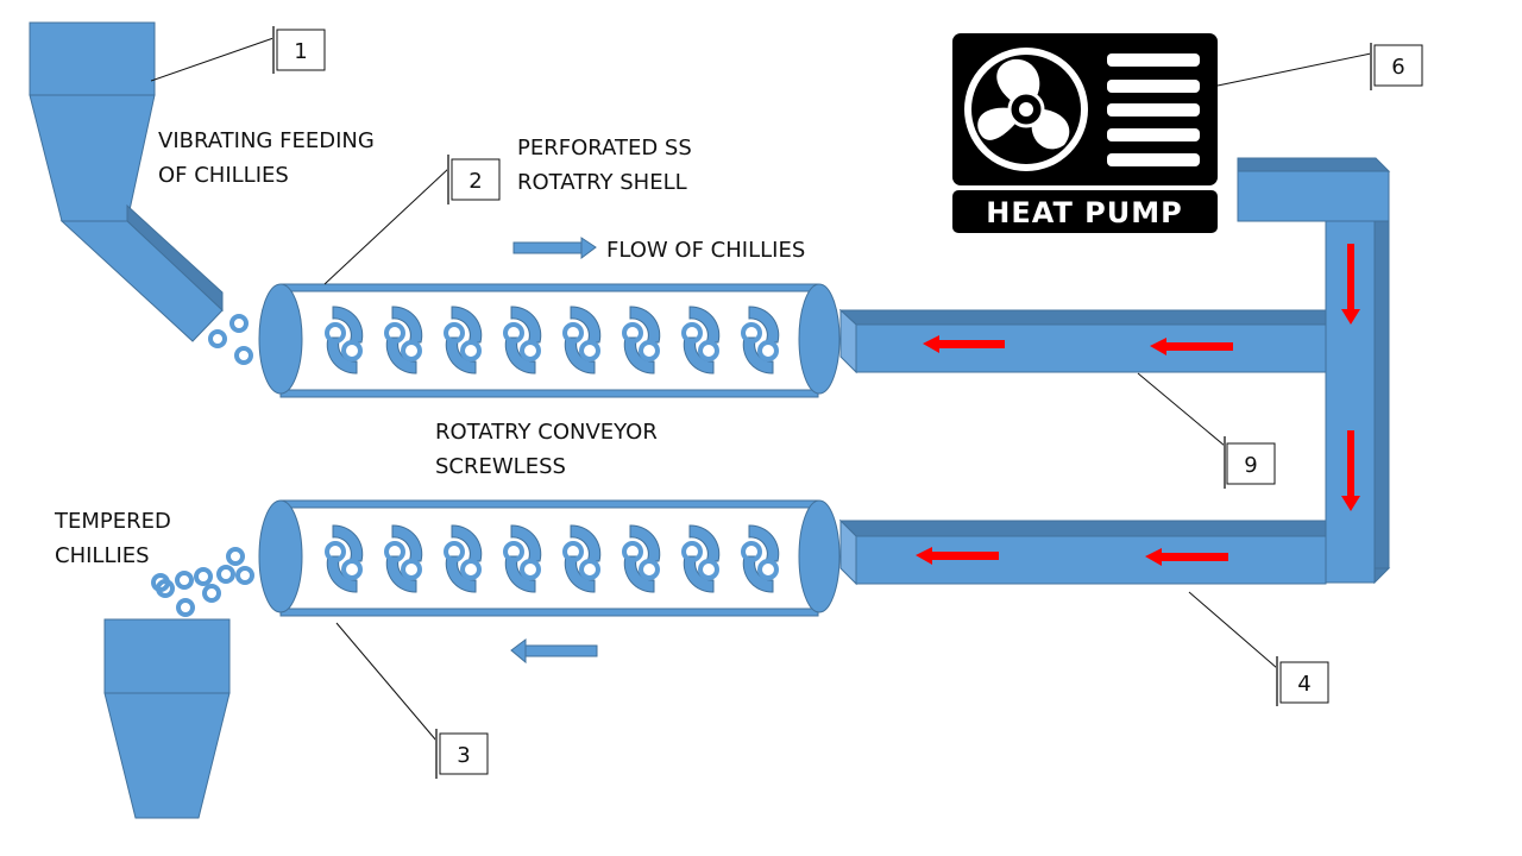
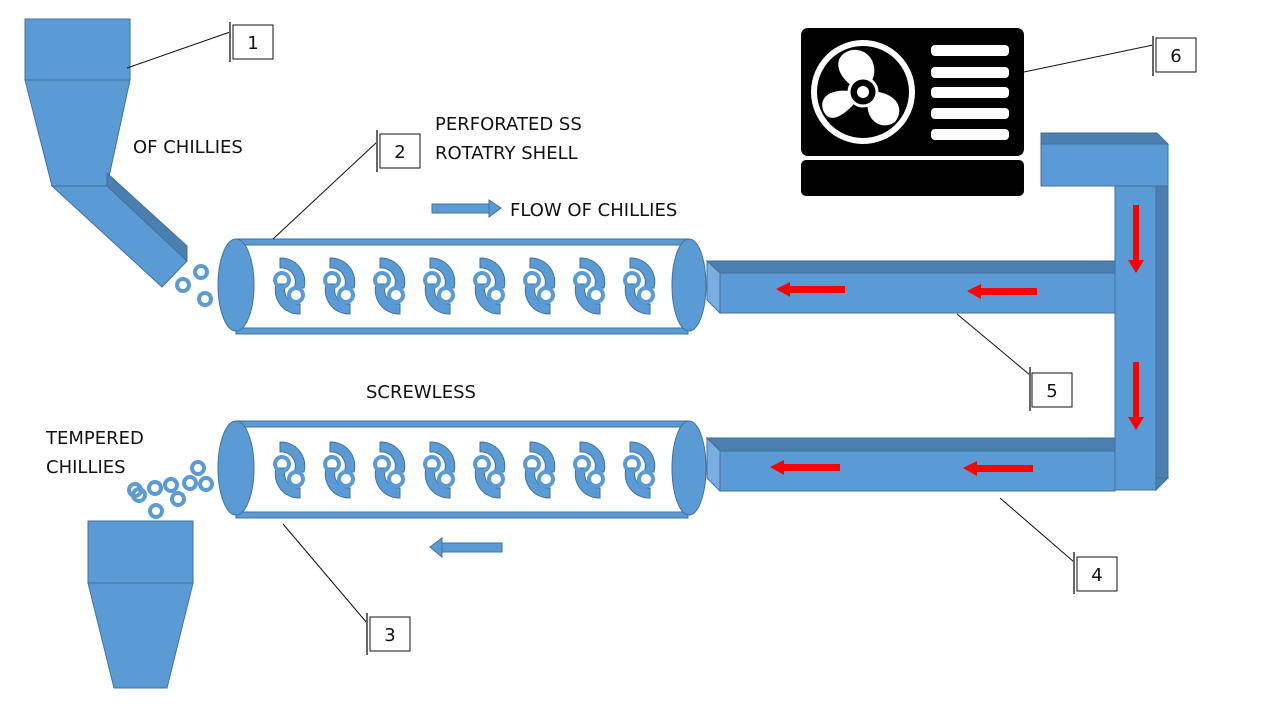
- HEAT PUMP
- VIBRATING FEEDING
  OF CHILLIES
  PERFORATED SS
  ROTATRY SHELL
  FLOW OF CHILLIES
- ROTATRY CONVEYOR
  SCREWLESS
  TEMPERED
  CHILLIES
  1
  2
  3
  4
- 9
+ 5
  6
